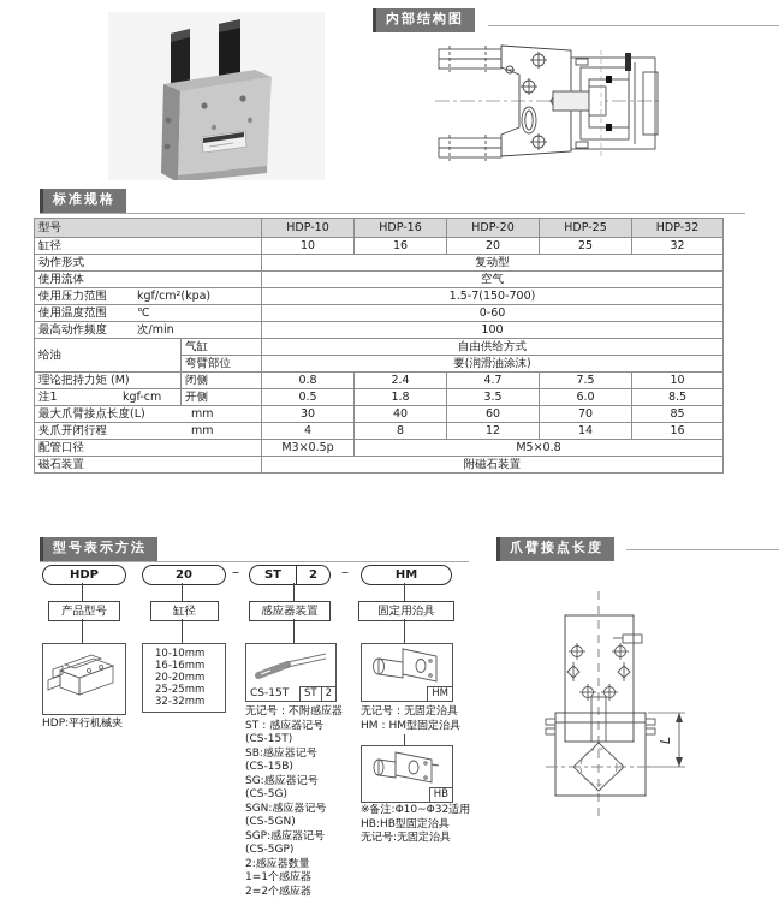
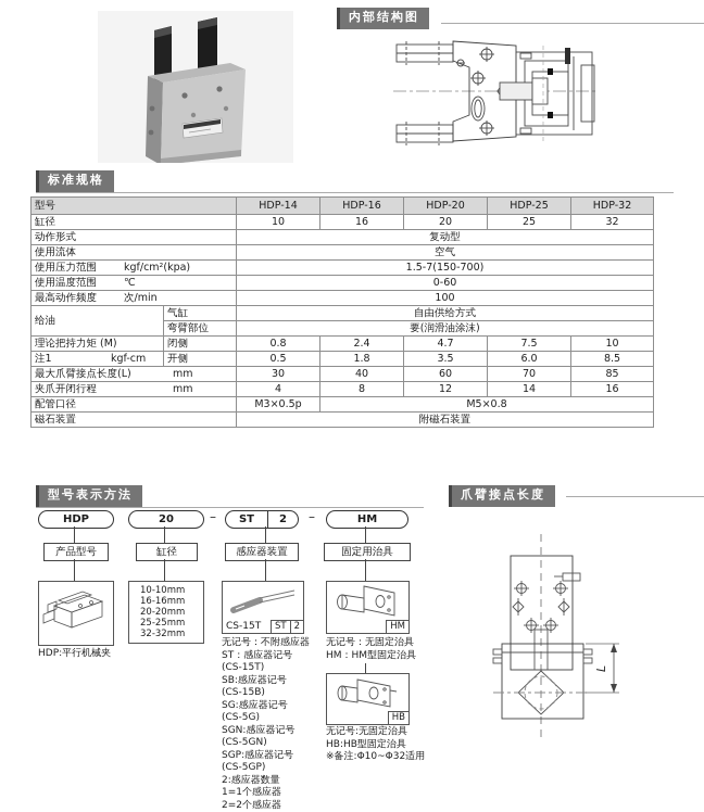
  内部结构图
  标准规格
- 型号	HDP-10	HDP-16	HDP-20	HDP-25	HDP-32
+ 型号	HDP-14	HDP-16	HDP-20	HDP-25	HDP-32
  缸径	10	16	20	25	32
  动作形式	复动型
  使用流体	空气
  使用压力范围 kgf/cm²(kpa)	1.5-7(150-700)
  使用温度范围 ℃	0-60
  最高动作频度 次/min	100
  给油	气缸	自由供给方式
  弯臂部位	要(润滑油涂沫)
  理论把持力矩 (M)	闭侧	0.8	2.4	4.7	7.5	10
  注1 kgf-cm	开侧	0.5	1.8	3.5	6.0	8.5
  最大爪臂接点长度(L) mm	30	40	60	70	85
  夹爪开闭行程 mm	4	8	12	14	16
  配管口径	M3×0.5p	M5×0.8
  磁石装置	附磁石装置
  型号表示方法
  HDP
  20
  –
  ST
  2
  –
  HM
  产品型号
  缸径
  感应器装置
  固定用治具
  HDP:平行机械夹
  10-10mm
  16-16mm
  20-20mm
  25-25mm
  32-32mm
  CS-15T
  ST
  2
  无记号：不附感应器
  ST：感应器记号
  (CS-15T)
  SB:感应器记号
  (CS-15B)
  SG:感应器记号
  (CS-5G)
  SGN:感应器记号
  (CS-5GN)
  SGP:感应器记号
  (CS-5GP)
  2:感应器数量
  1=1个感应器
  2=2个感应器
  HM
  无记号：无固定治具
  HM：HM型固定治具
  HB
- ※备注:Φ10~Φ32适用
+ 无记号:无固定治具
  HB:HB型固定治具
- 无记号:无固定治具
+ ※备注:Φ10~Φ32适用
  爪臂接点长度
